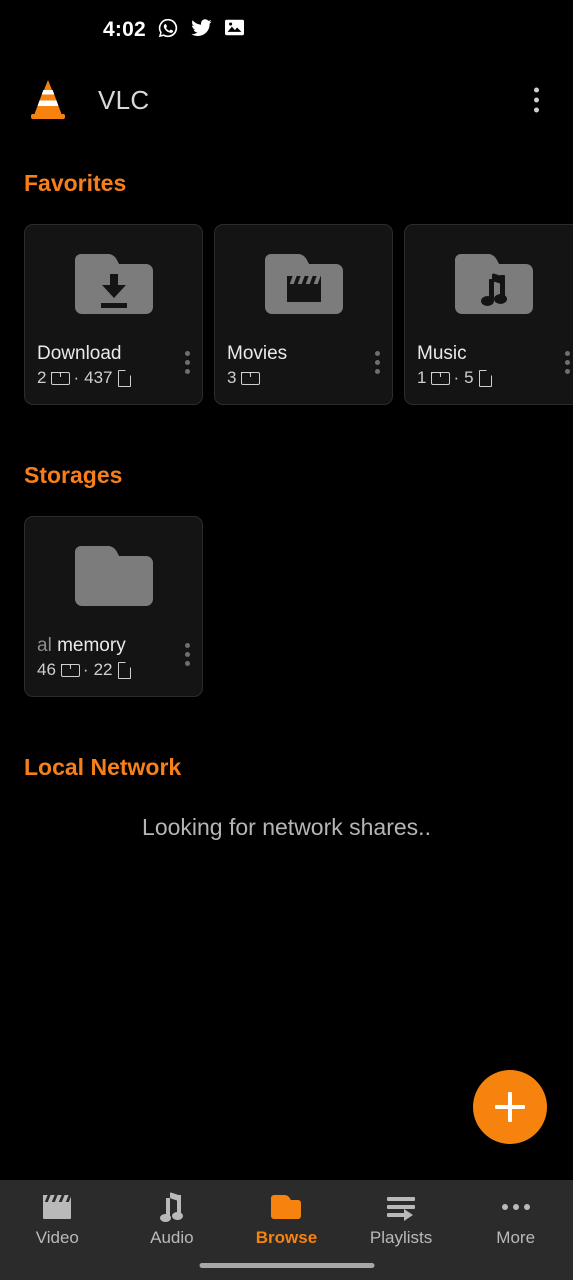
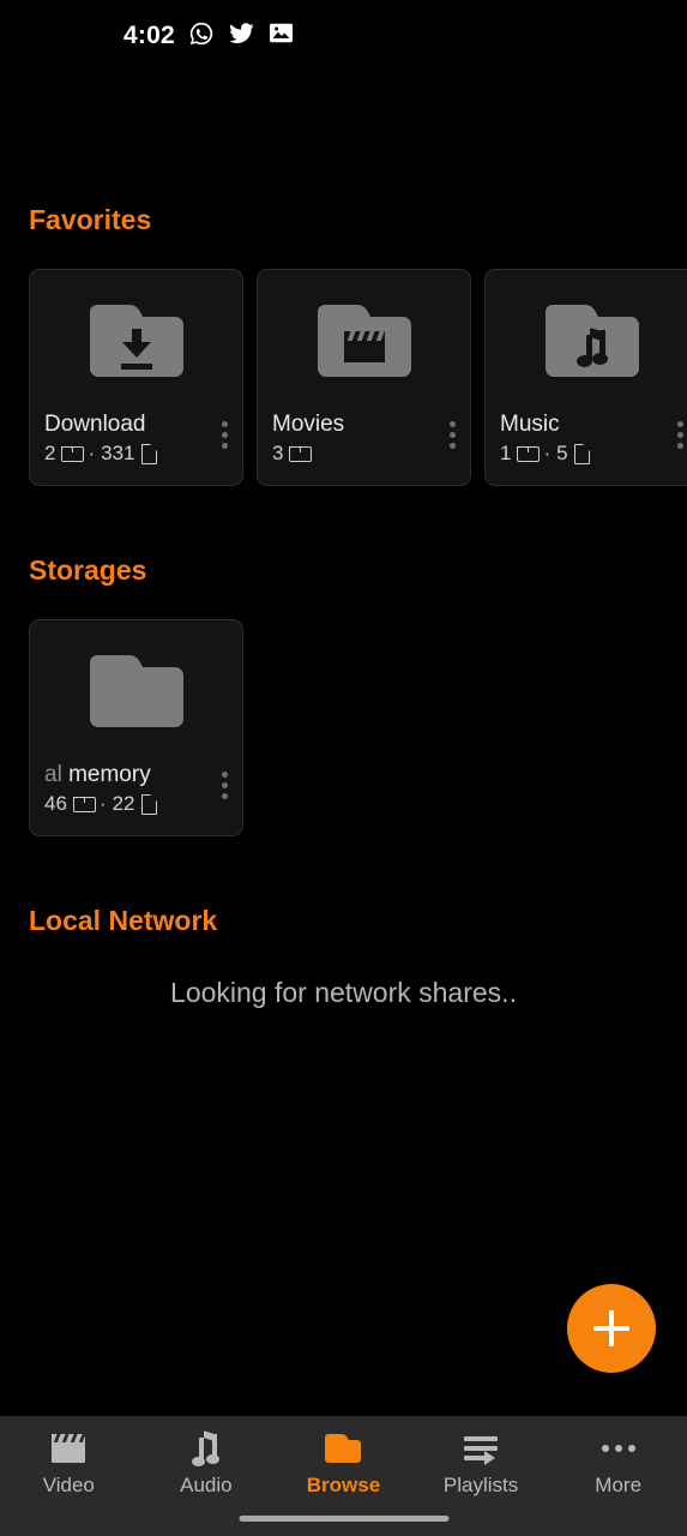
  4:02
- VLC
  Favorites
  Download
  2
  ·
- 437
+ 331
  Movies
  3
  Music
  1
  ·
  5
  Storages
  al memory
  46
  ·
  22
  Local Network
  Looking for network shares..
  Video
  Audio
  Browse
  Playlists
  More
